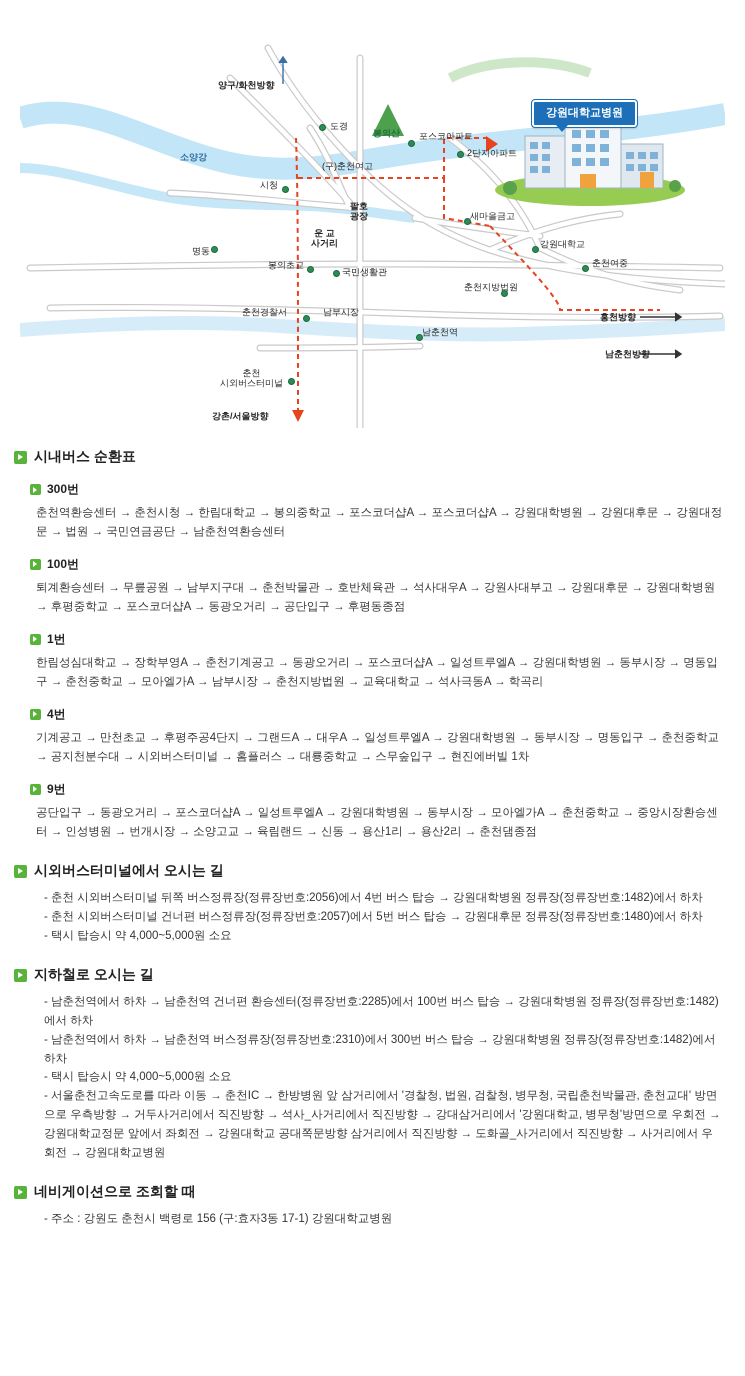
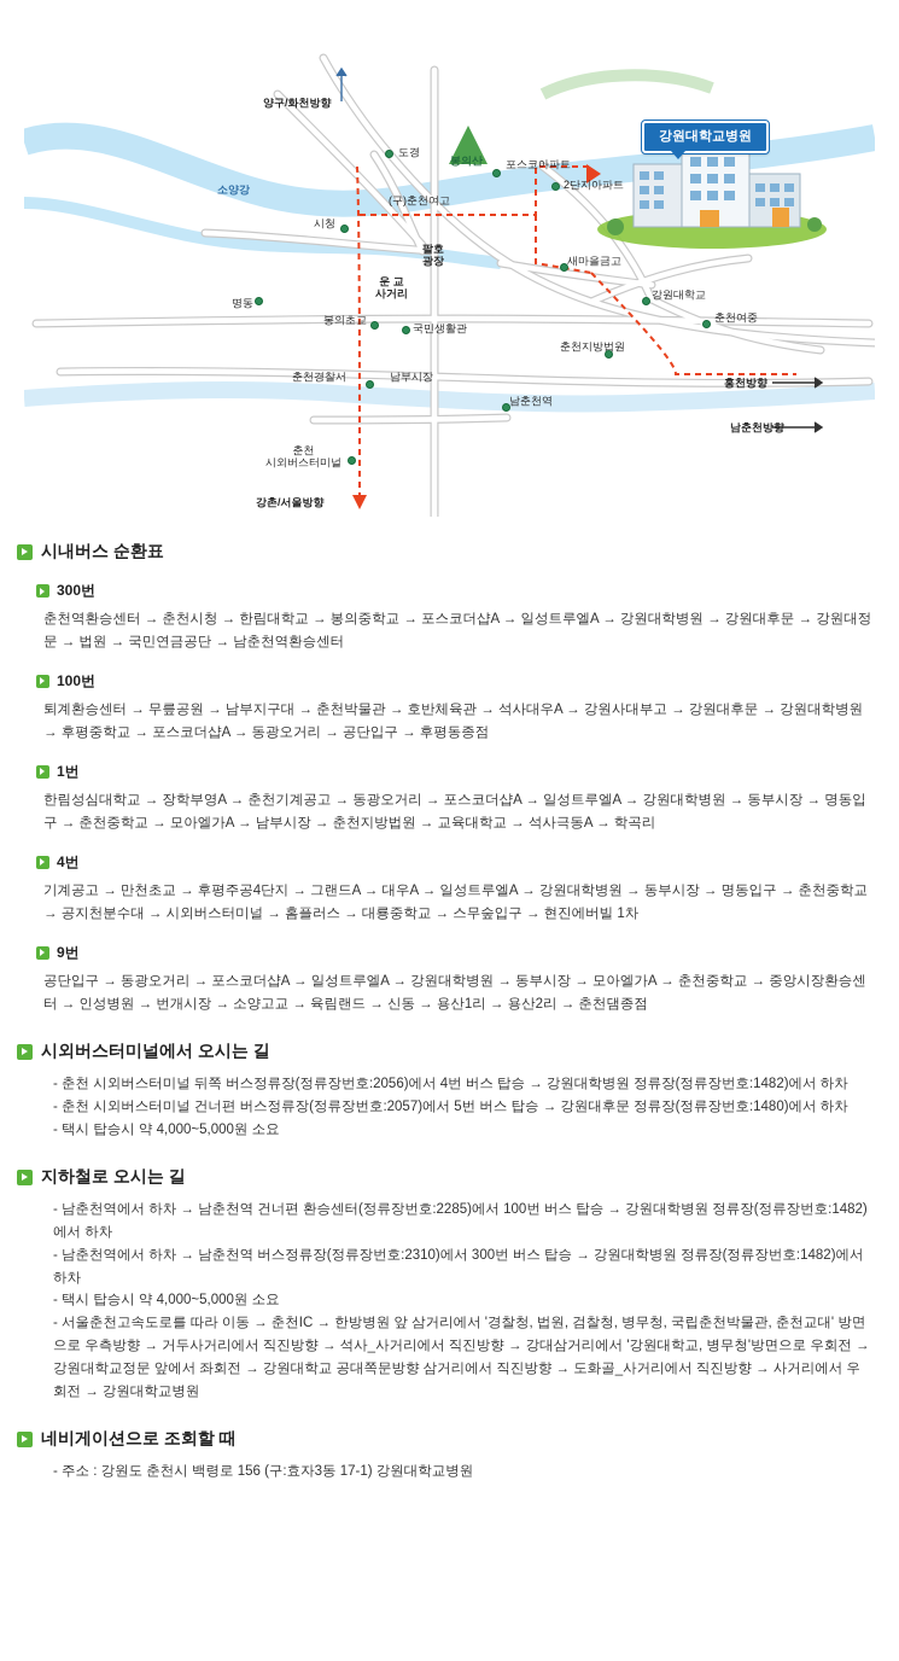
  강원대학교병원
  양구/화천방향
  소양강
  도경
  봉의산
  포스코아파트
  2단지아파트
  (구)춘천여고
  시청
  팔호
  광장
  새마을금고
  운 교
  사거리
  명동
  강원대학교
  춘천여중
  봉의초교
  국민생활관
  춘천지방법원
  춘천경찰서
  남부시장
  홍천방향
  남춘천역
  남춘천방향
  춘천
  시외버스터미널
  강촌/서울방향
  시내버스 순환표
  300번
- 춘천역환승센터 → 춘천시청 → 한림대학교 → 봉의중학교 → 포스코더샵A → 포스코더샵A → 강원대학병원 → 강원대후문 → 강원대정문 → 법원 → 국민연금공단 → 남춘천역환승센터
+ 춘천역환승센터 → 춘천시청 → 한림대학교 → 봉의중학교 → 포스코더샵A → 일성트루엘A → 강원대학병원 → 강원대후문 → 강원대정문 → 법원 → 국민연금공단 → 남춘천역환승센터
  100번
  퇴계환승센터 → 무릎공원 → 남부지구대 → 춘천박물관 → 호반체육관 → 석사대우A → 강원사대부고 → 강원대후문 → 강원대학병원 → 후평중학교 → 포스코더샵A → 동광오거리 → 공단입구 → 후평동종점
  1번
  한림성심대학교 → 장학부영A → 춘천기계공고 → 동광오거리 → 포스코더샵A → 일성트루엘A → 강원대학병원 → 동부시장 → 명동입구 → 춘천중학교 → 모아엘가A → 남부시장 → 춘천지방법원 → 교육대학교 → 석사극동A → 학곡리
  4번
  기계공고 → 만천초교 → 후평주공4단지 → 그랜드A → 대우A → 일성트루엘A → 강원대학병원 → 동부시장 → 명동입구 → 춘천중학교 → 공지천분수대 → 시외버스터미널 → 홈플러스 → 대룡중학교 → 스무숲입구 → 현진에버빌 1차
  9번
  공단입구 → 동광오거리 → 포스코더샵A → 일성트루엘A → 강원대학병원 → 동부시장 → 모아엘가A → 춘천중학교 → 중앙시장환승센터 → 인성병원 → 번개시장 → 소양고교 → 육림랜드 → 신동 → 용산1리 → 용산2리 → 춘천댐종점
  시외버스터미널에서 오시는 길
  - 춘천 시외버스터미널 뒤쪽 버스정류장(정류장번호:2056)에서 4번 버스 탑승 → 강원대학병원 정류장(정류장번호:1482)에서 하차
  - 춘천 시외버스터미널 건너편 버스정류장(정류장번호:2057)에서 5번 버스 탑승 → 강원대후문 정류장(정류장번호:1480)에서 하차
  - 택시 탑승시 약 4,000~5,000원 소요
  지하철로 오시는 길
  - 남춘천역에서 하차 → 남춘천역 건너편 환승센터(정류장번호:2285)에서 100번 버스 탑승 → 강원대학병원 정류장(정류장번호:1482)에서 하차
  - 남춘천역에서 하차 → 남춘천역 버스정류장(정류장번호:2310)에서 300번 버스 탑승 → 강원대학병원 정류장(정류장번호:1482)에서 하차
  - 택시 탑승시 약 4,000~5,000원 소요
  - 서울춘천고속도로를 따라 이동 → 춘천IC → 한방병원 앞 삼거리에서 '경찰청, 법원, 검찰청, 병무청, 국립춘천박물관, 춘천교대' 방면으로 우측방향 → 거두사거리에서 직진방향 → 석사_사거리에서 직진방향 → 강대삼거리에서 '강원대학교, 병무청'방면으로 우회전 → 강원대학교정문 앞에서 좌회전 → 강원대학교 공대쪽문방향 삼거리에서 직진방향 → 도화골_사거리에서 직진방향 → 사거리에서 우회전 → 강원대학교병원
  네비게이션으로 조회할 때
  - 주소 : 강원도 춘천시 백령로 156 (구:효자3동 17-1) 강원대학교병원
